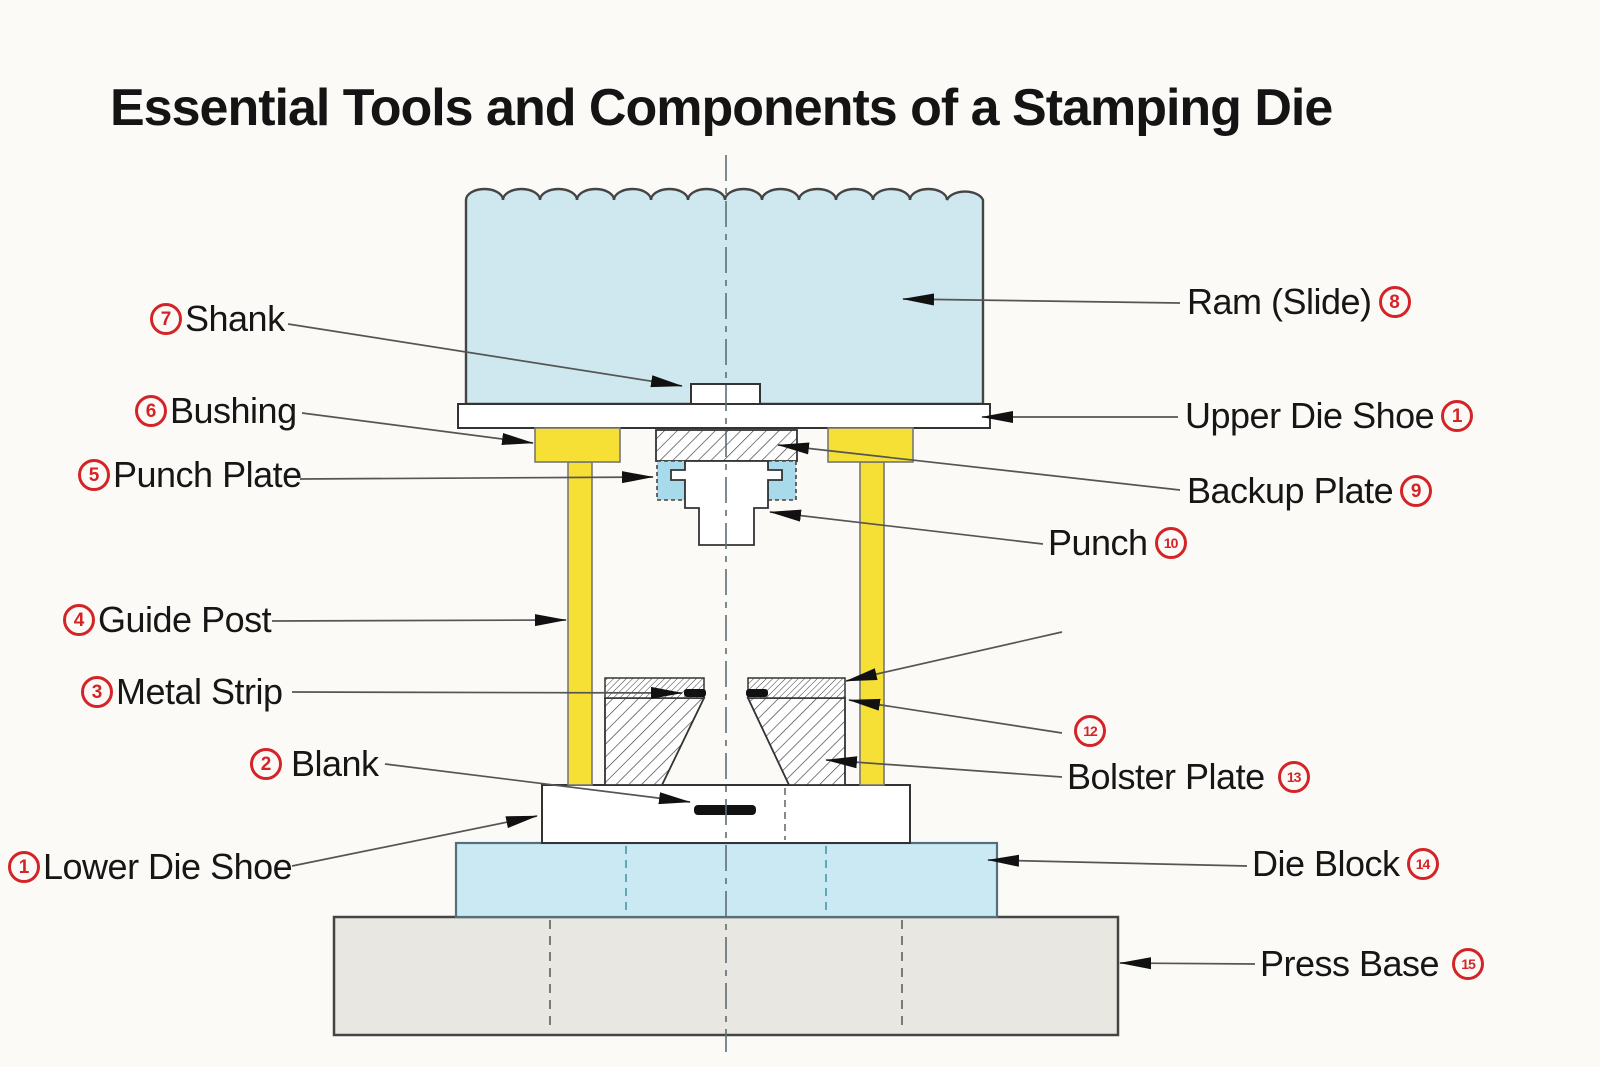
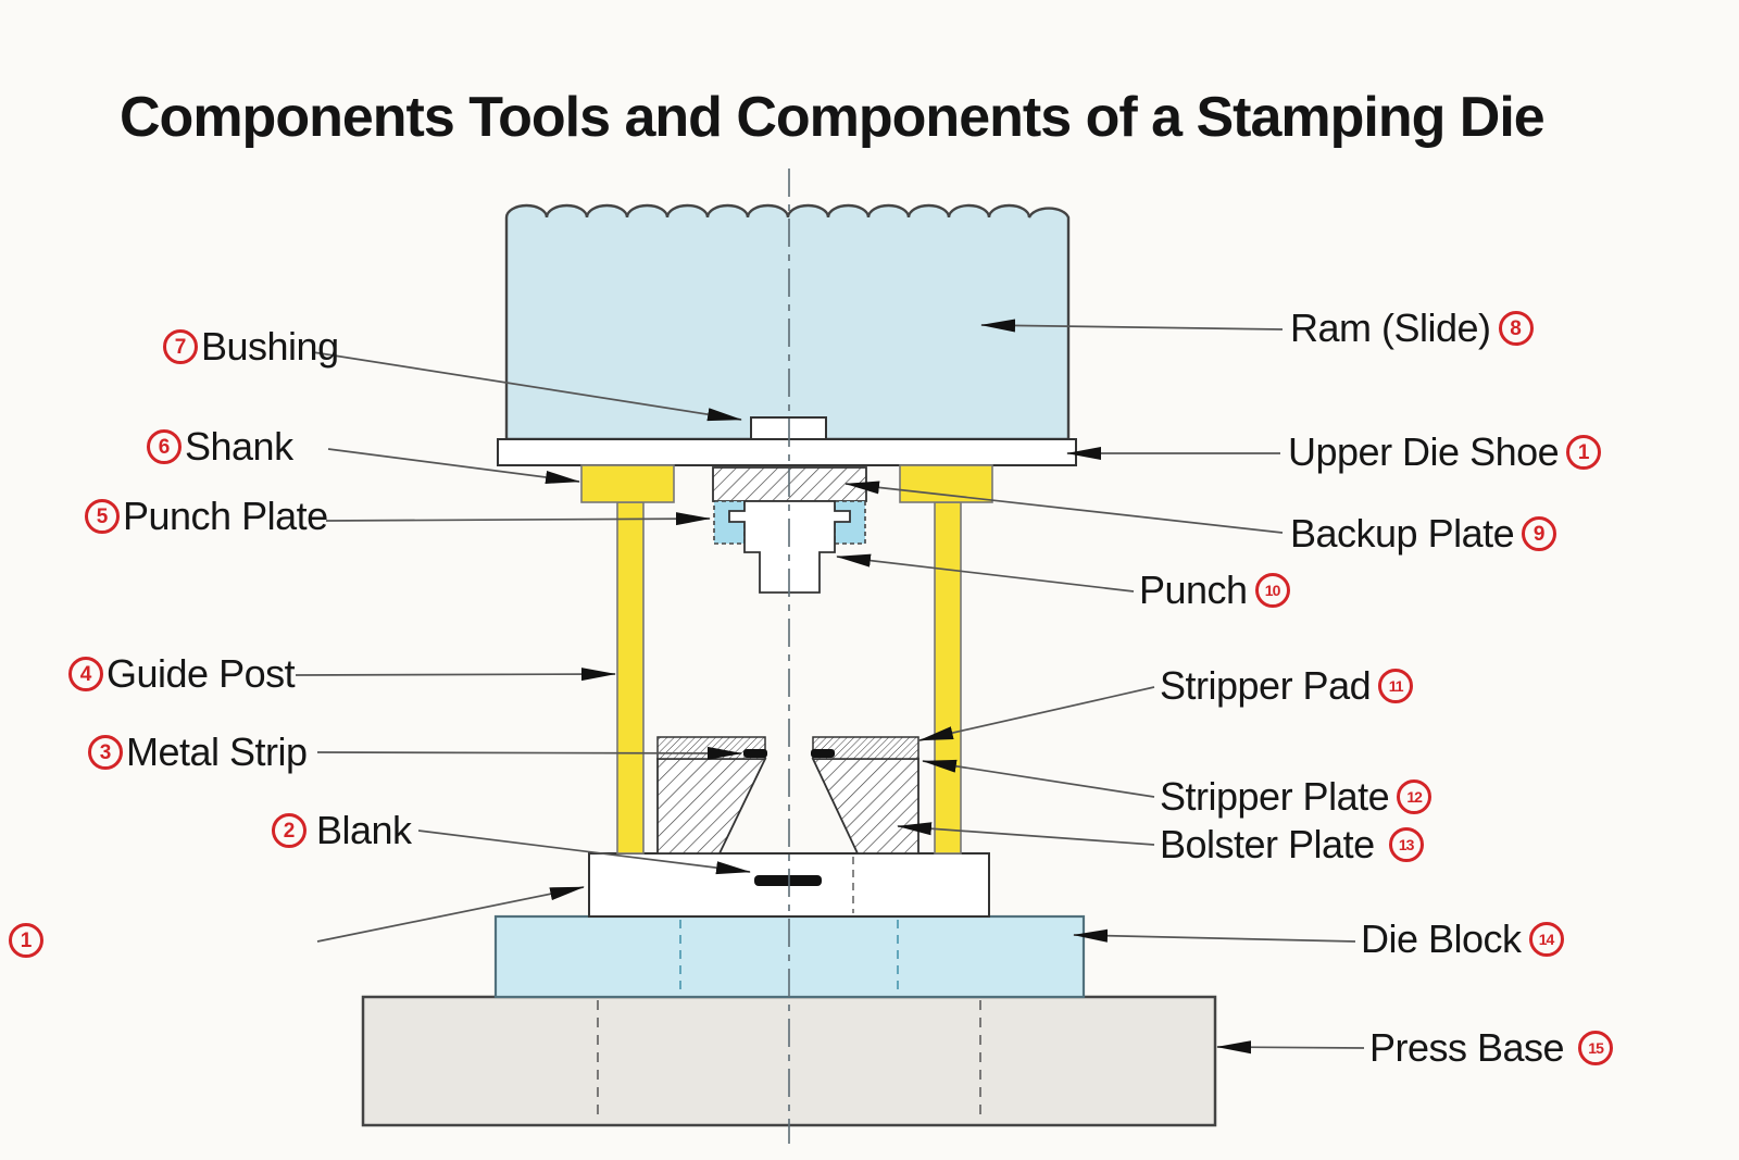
- Essential Tools and Components of a Stamping Die
+ Components Tools and Components of a Stamping Die
  7
- Shank
+ Bushing
  6
- Bushing
+ Shank
  5
  Punch Plate
  4
  Guide Post
  3
  Metal Strip
  2
  Blank
  1
- Lower Die Shoe
  Ram (Slide)
  8
  Upper Die Shoe
  1
  Backup Plate
  9
  Punch
  10
+ Stripper Pad
+ 11
+ Stripper Plate
  12
  Bolster Plate
  13
  Die Block
  14
  Press Base
  15
